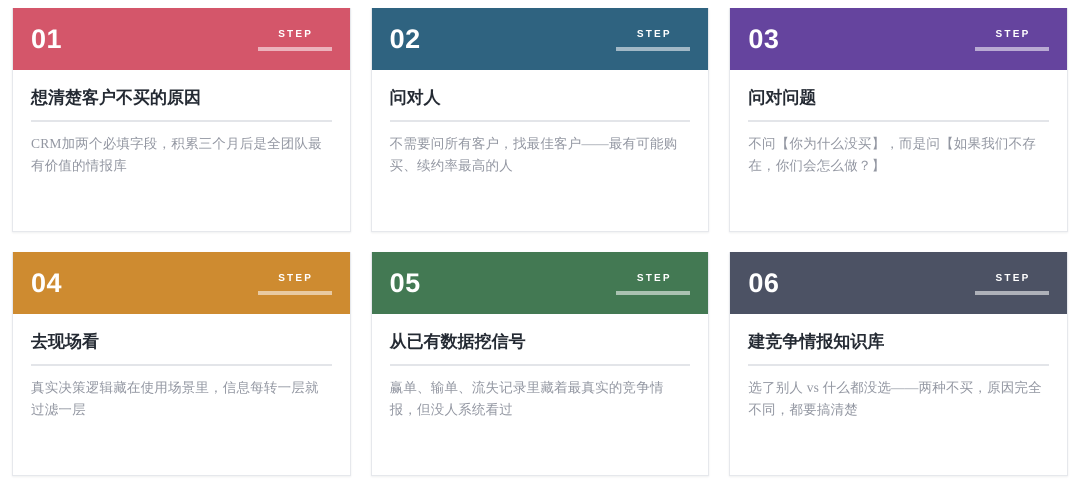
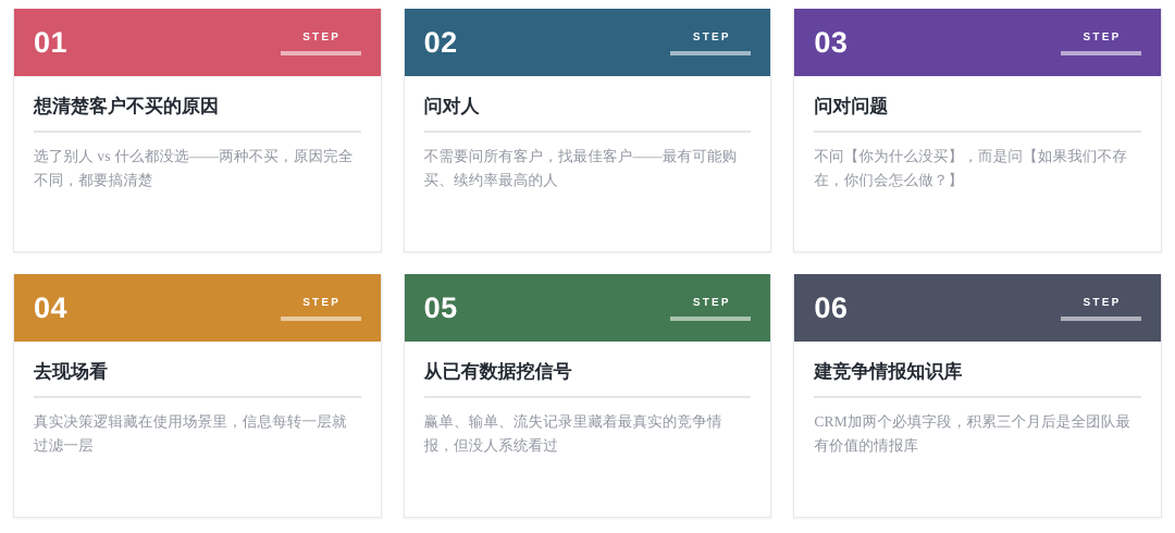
  01
  STEP
  想清楚客户不买的原因
- CRM加两个必填字段，积累三个月后是全团队最有价值的情报库
+ 选了别人 vs 什么都没选——两种不买，原因完全不同，都要搞清楚
  02
  STEP
  问对人
  不需要问所有客户，找最佳客户——最有可能购买、续约率最高的人
  03
  STEP
  问对问题
  不问【你为什么没买】，而是问【如果我们不存在，你们会怎么做？】
  04
  STEP
  去现场看
  真实决策逻辑藏在使用场景里，信息每转一层就过滤一层
  05
  STEP
  从已有数据挖信号
  赢单、输单、流失记录里藏着最真实的竞争情报，但没人系统看过
  06
  STEP
  建竞争情报知识库
- 选了别人 vs 什么都没选——两种不买，原因完全不同，都要搞清楚
+ CRM加两个必填字段，积累三个月后是全团队最有价值的情报库
